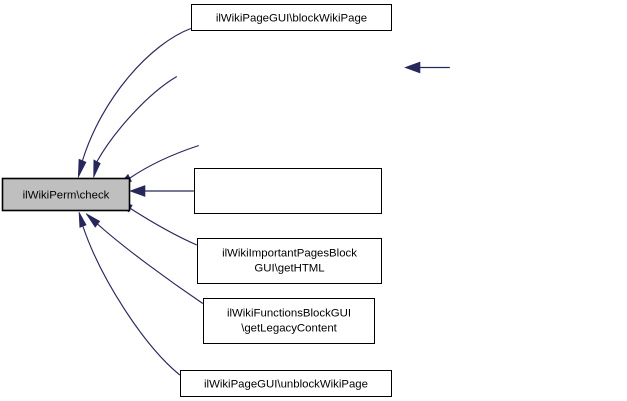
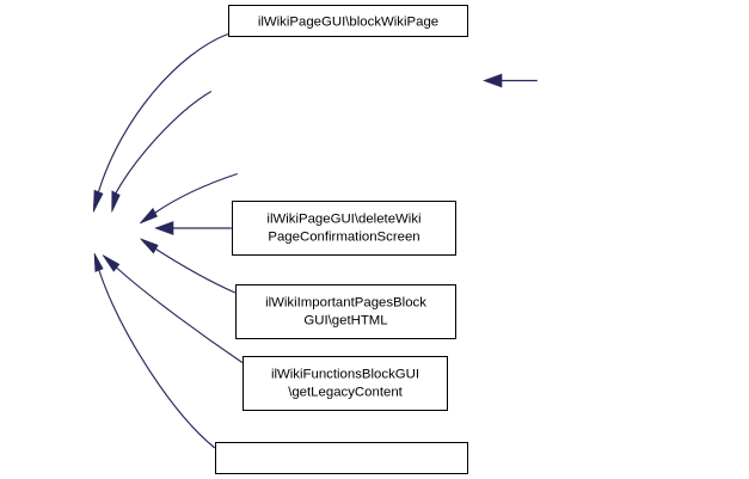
- ilWikiPerm\check
  ilWikiPageGUI\blockWikiPage
+ ilWikiPageGUI\deleteWiki
+ PageConfirmationScreen
  ilWikiImportantPagesBlock
  GUI\getHTML
  ilWikiFunctionsBlockGUI
  \getLegacyContent
- ilWikiPageGUI\unblockWikiPage
